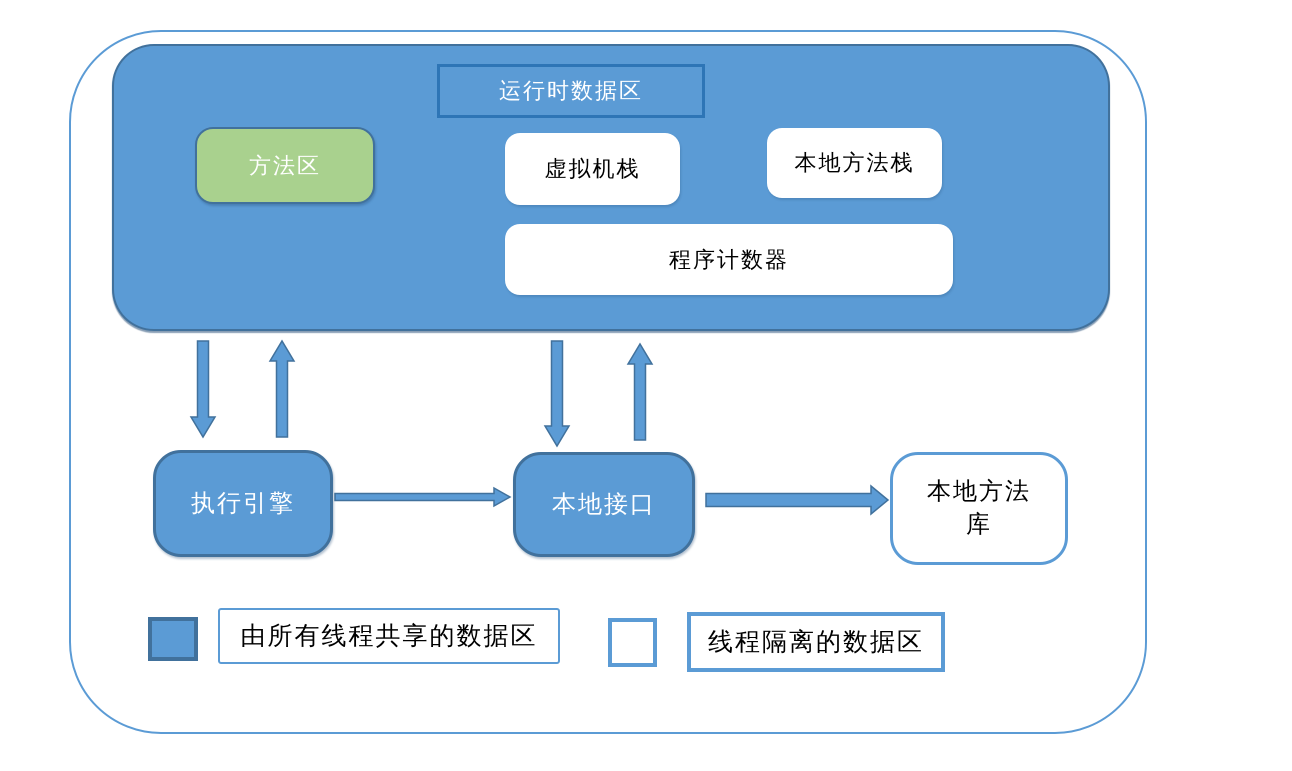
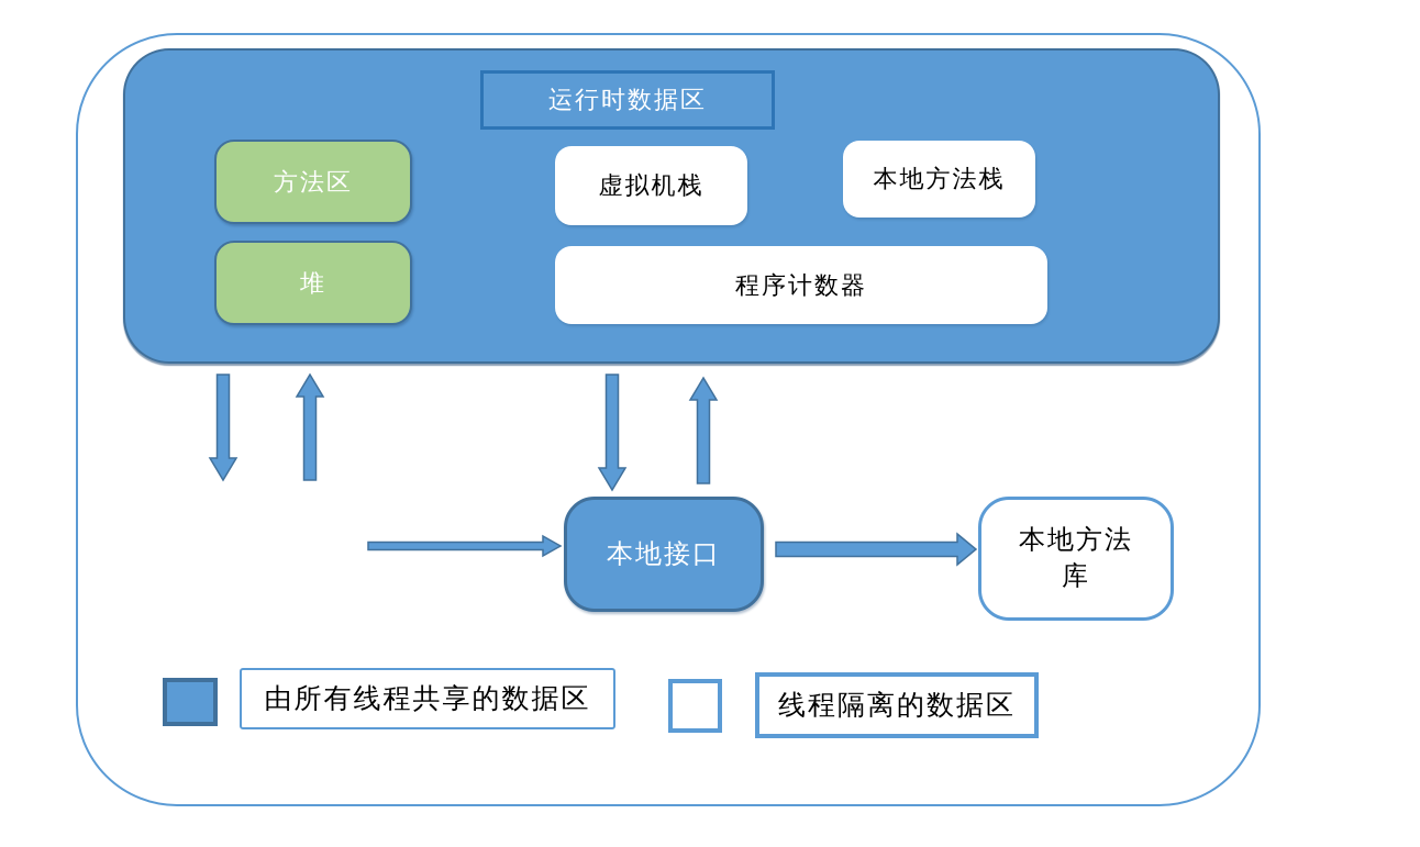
  运行时数据区
  方法区
+ 堆
  虚拟机栈
  本地方法栈
  程序计数器
- 执行引擎
  本地接口
  本地方法
  库
  由所有线程共享的数据区
  线程隔离的数据区
